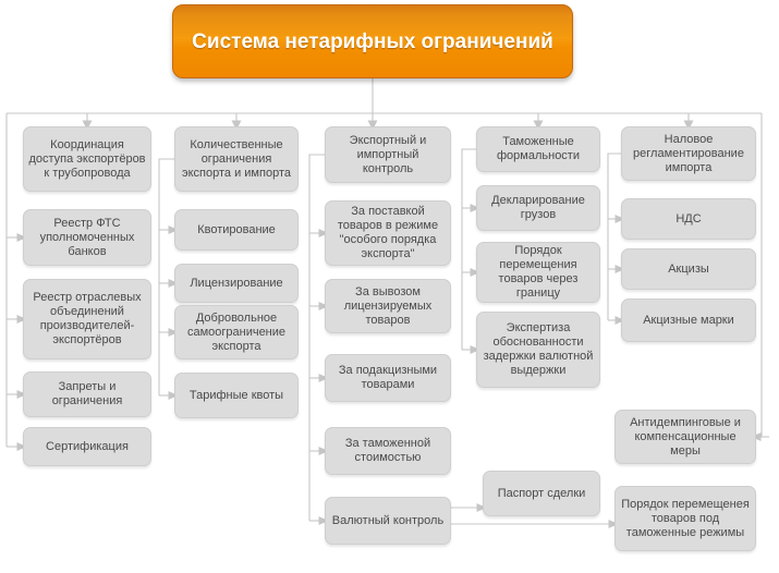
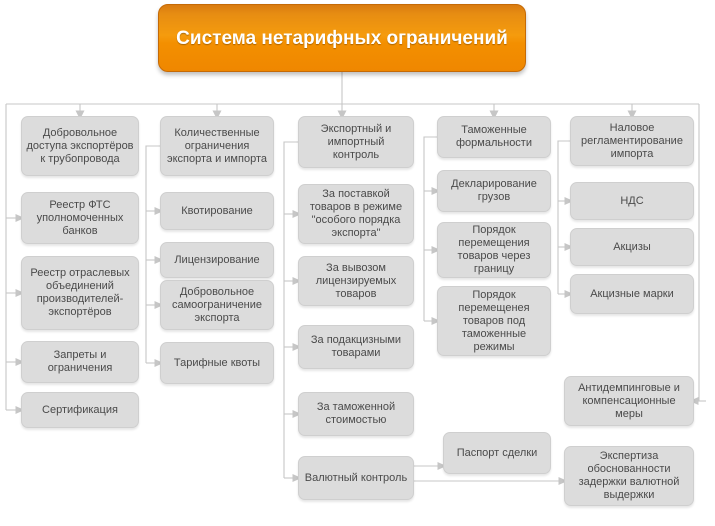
  Система нетарифных ограничений
- Координация доступа экспортёров к трубопровода
+ Добровольное доступа экспортёров к трубопровода
  Реестр ФТС уполномоченных банков
  Реестр отраслевых объединений производителей-экспортёров
  Запреты и ограничения
  Сертификация
  Количественные ограничения экспорта и импорта
  Квотирование
  Лицензирование
  Добровольное самоограничение экспорта
  Тарифные квоты
  Экспортный и импортный контроль
  За поставкой товаров в режиме "особого порядка экспорта"
  За вывозом лицензируемых товаров
  За подакцизными товарами
  За таможенной стоимостью
  Валютный контроль
  Таможенные формальности
  Декларирование грузов
  Порядок перемещения товаров через границу
- Экспертиза обоснованности задержки валютной выдержки
+ Порядок перемещенея товаров под таможенные режимы
  Паспорт сделки
  Наловое регламентирование импорта
  НДС
  Акцизы
  Акцизные марки
  Антидемпинговые и компенсационные меры
- Порядок перемещенея товаров под таможенные режимы
+ Экспертиза обоснованности задержки валютной выдержки
